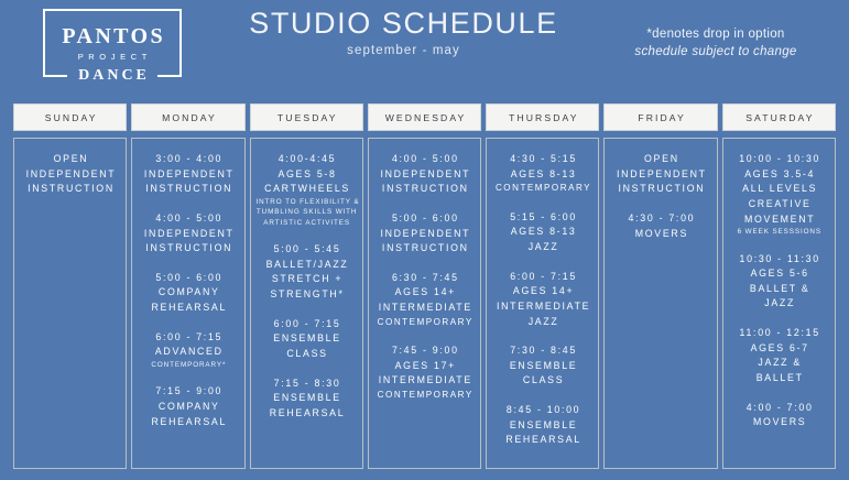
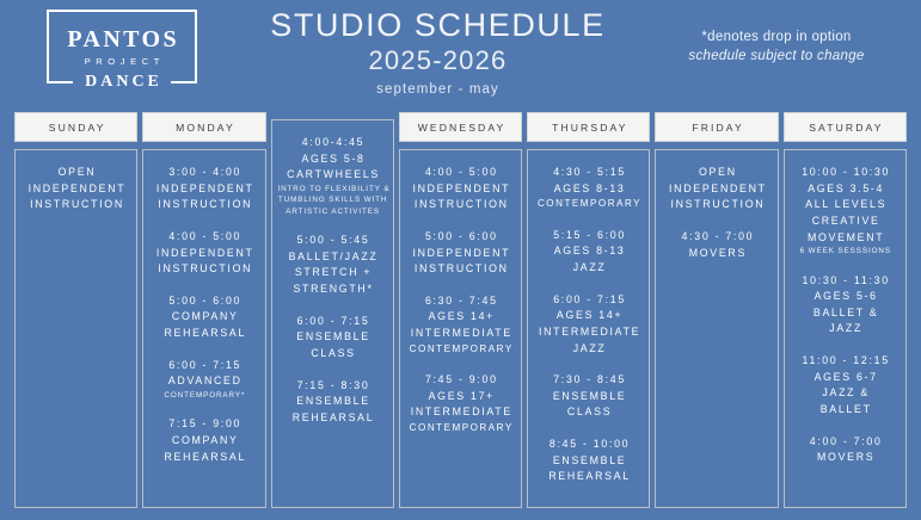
  PANTOS
  PROJECT
  DANCE
  STUDIO SCHEDULE
+ 2025-2026
  september - may
  *denotes drop in option
  schedule subject to change
  SUNDAY
  OPEN
  INDEPENDENT
  INSTRUCTION
  MONDAY
  3:00 - 4:00
  INDEPENDENT
  INSTRUCTION
  4:00 - 5:00
  INDEPENDENT
  INSTRUCTION
  5:00 - 6:00
  COMPANY
  REHEARSAL
  6:00 - 7:15
  ADVANCED
  7:15 - 9:00
  COMPANY
  REHEARSAL
- TUESDAY
  4:00-4:45
  AGES 5-8
  CARTWHEELS
  5:00 - 5:45
  BALLET/JAZZ
  STRETCH +
  STRENGTH*
  6:00 - 7:15
  ENSEMBLE
  CLASS
  7:15 - 8:30
  ENSEMBLE
  REHEARSAL
  WEDNESDAY
  4:00 - 5:00
  INDEPENDENT
  INSTRUCTION
  5:00 - 6:00
  INDEPENDENT
  INSTRUCTION
  6:30 - 7:45
  AGES 14+
  INTERMEDIATE
  CONTEMPORARY
  7:45 - 9:00
  AGES 17+
  INTERMEDIATE
  CONTEMPORARY
  THURSDAY
  4:30 - 5:15
  AGES 8-13
  CONTEMPORARY
  5:15 - 6:00
  AGES 8-13
  JAZZ
  6:00 - 7:15
  AGES 14+
  INTERMEDIATE
  JAZZ
  7:30 - 8:45
  ENSEMBLE
  CLASS
  8:45 - 10:00
  ENSEMBLE
  REHEARSAL
  FRIDAY
  OPEN
  INDEPENDENT
  INSTRUCTION
  4:30 - 7:00
  MOVERS
  SATURDAY
  10:00 - 10:30
  AGES 3.5-4
  ALL LEVELS
  CREATIVE
  MOVEMENT
  10:30 - 11:30
  AGES 5-6
  BALLET &
  JAZZ
  11:00 - 12:15
  AGES 6-7
  JAZZ &
  BALLET
  4:00 - 7:00
  MOVERS
